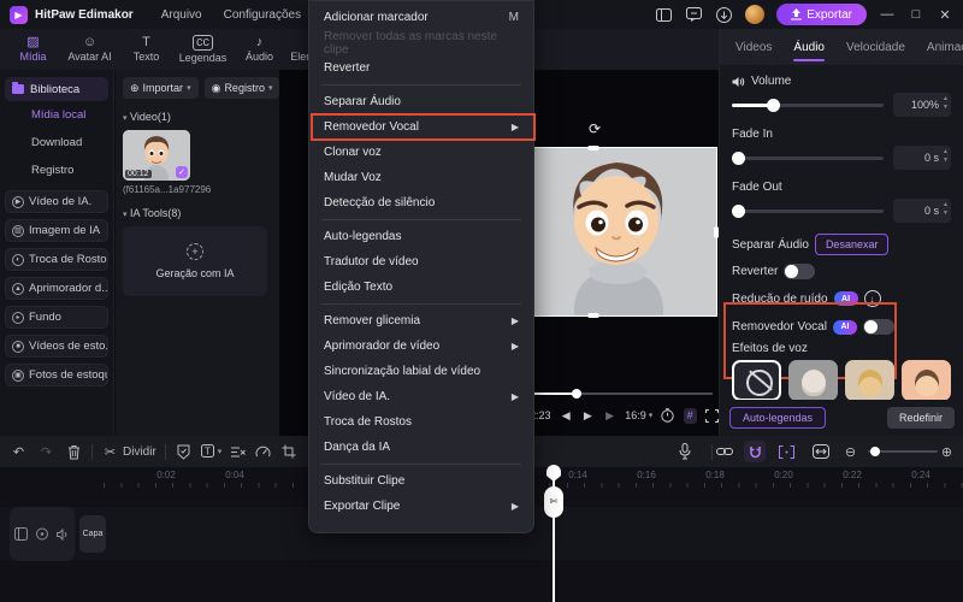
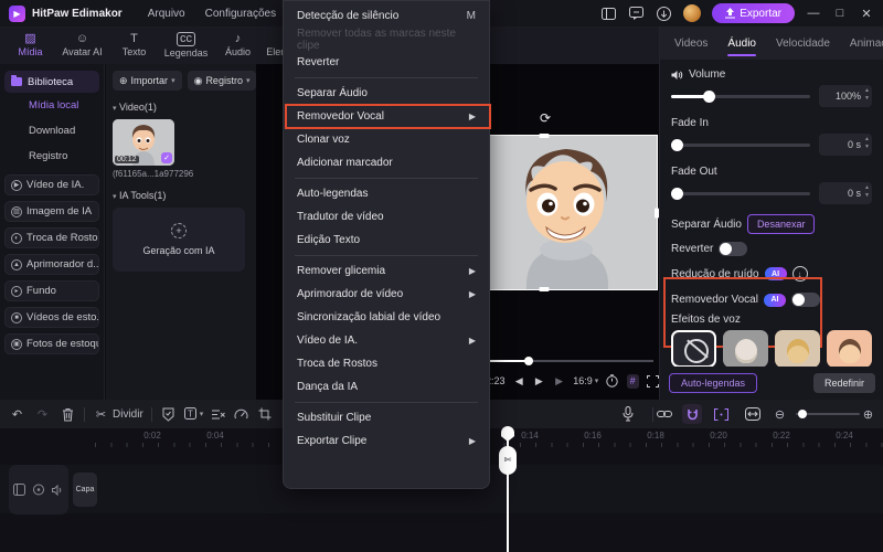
  ▶
  HitPaw Edimakor
  Arquivo
  Configurações
  Exportar
  —
  □
  ✕
  ▨
  Mídia
  ☺
  Avatar AI
  T
  Texto
  cc
  Legendas
  ♪
  Áudio
  Biblioteca
  Mídia local
  Download
  Registro
  Vídeo de IA.
  Imagem de IA
  Troca de Rosto
  Aprimorador d..
  Fundo
  Vídeos de esto.
  Fotos de estoq
  ⊕
  Importar
  ◉
  Registro
  Video(1)
  (f61165a...1a977296
- IA Tools(8)
+ IA Tools(1)
  +
  Geração com IA
  ⟳
  :23
  ◀
  ▶
  ▶
  16:9
  #
  Videos
  Áudio
  Velocidade
  Anima
  Volume
  100%
  Fade In
  0 s
  Fade Out
  0 s
  Separar Áudio
  Desanexar
  Reverter
  Redução de ruído
  ↓
  Removedor Vocal
  Efeitos de voz
  Auto-legendas
  Redefinir
  ↶
  ↷
  ✂
  Dividir
  T
  ⊖
  ⊕
  0:02
  0:04
  0:14
  0:16
  0:18
  0:20
  0:22
  0:24
  ✄
- Adicionar marcador
+ Detecção de silêncio
  M
  Remover todas as marcas neste clipe
  Reverter
  Separar Áudio
  Removedor Vocal
  ▶
  Clonar voz
- Mudar Voz
- Detecção de silêncio
+ Adicionar marcador
  Auto-legendas
  Tradutor de vídeo
  Edição Texto
  Remover glicemia
  ▶
  Aprimorador de vídeo
  ▶
  Sincronização labial de vídeo
  Vídeo de IA.
  ▶
  Troca de Rostos
  Dança da IA
  Substituir Clipe
  Exportar Clipe
  ▶
